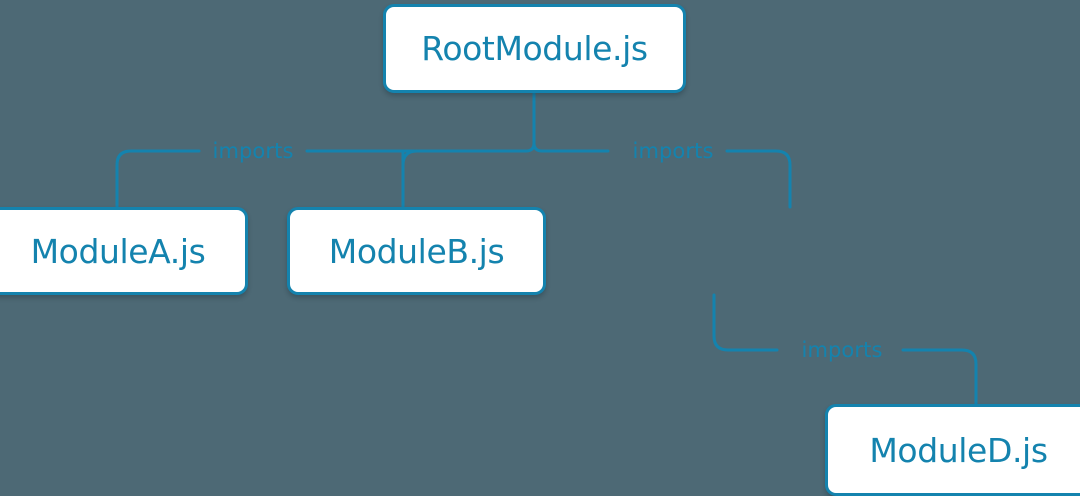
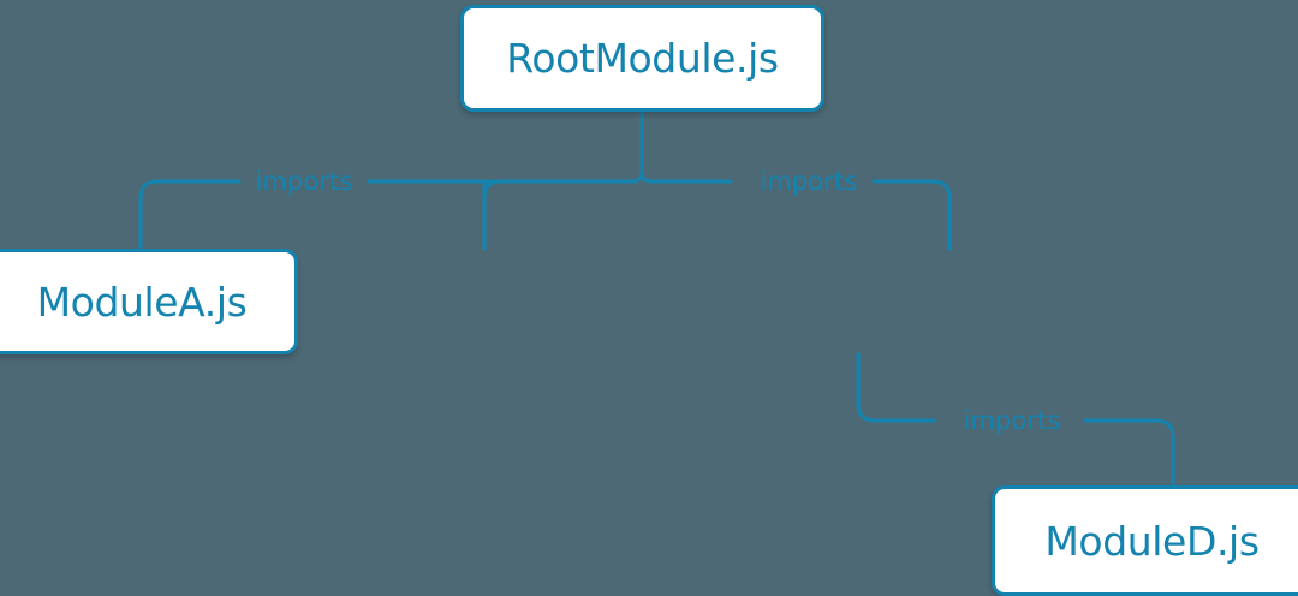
  RootModule.js
  ModuleA.js
- ModuleB.js
  ModuleD.js
  imports
  imports
  imports
